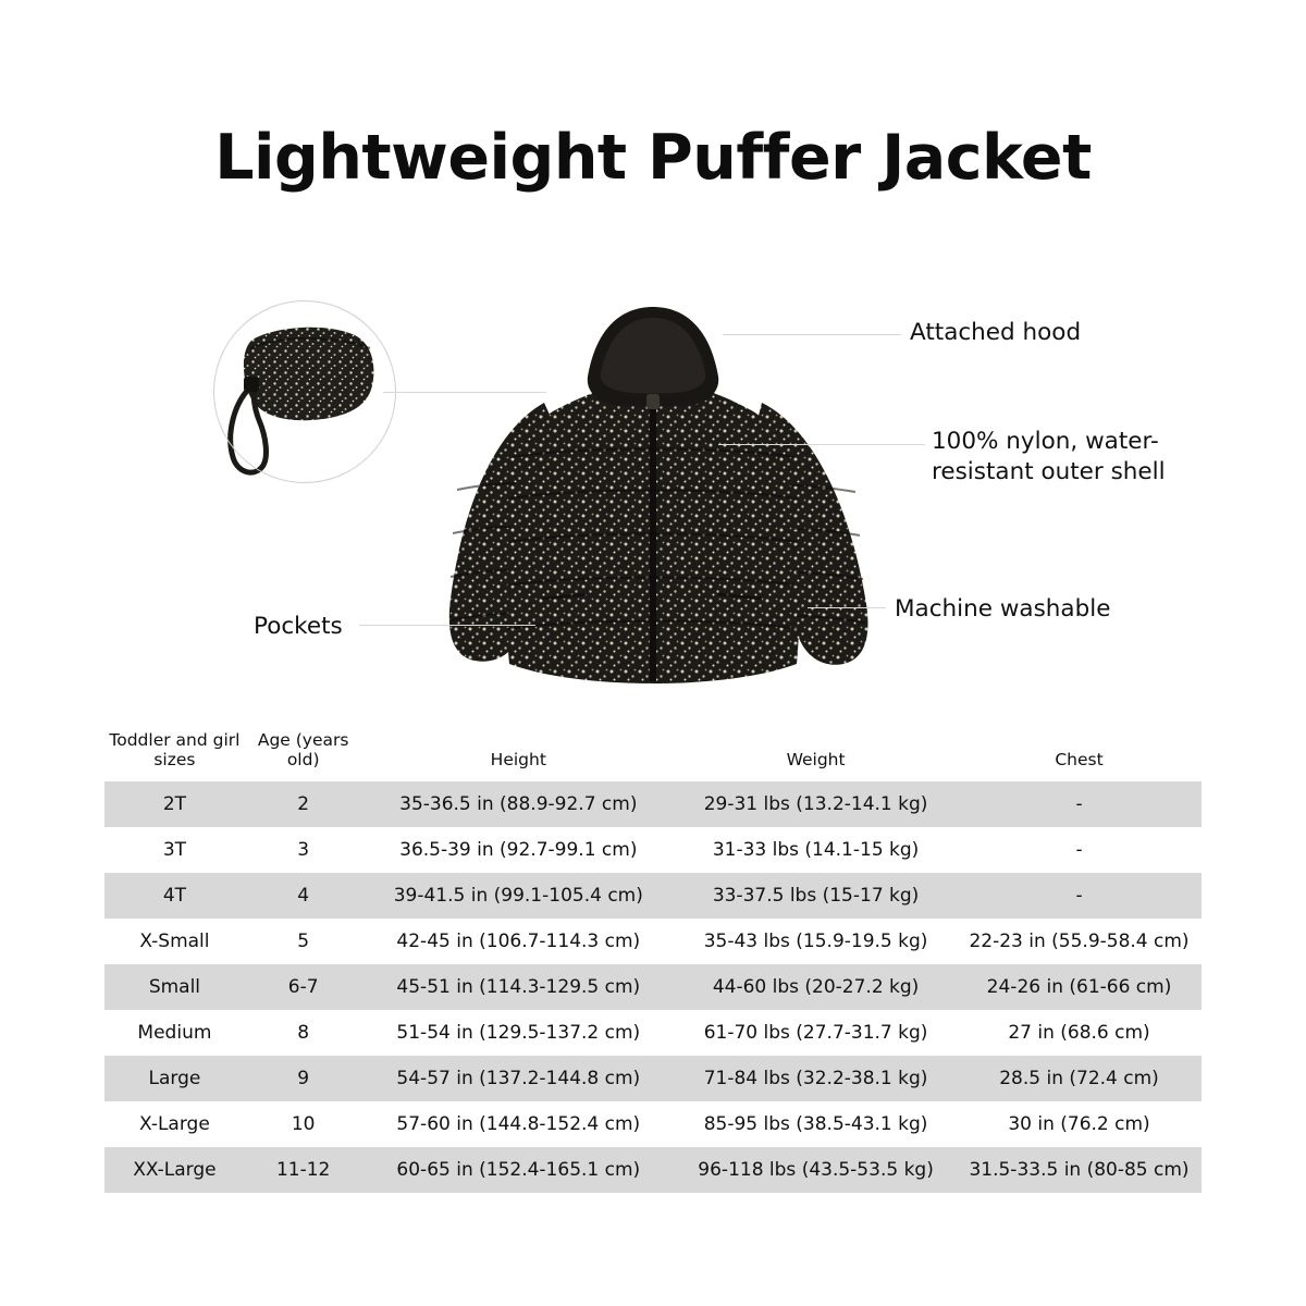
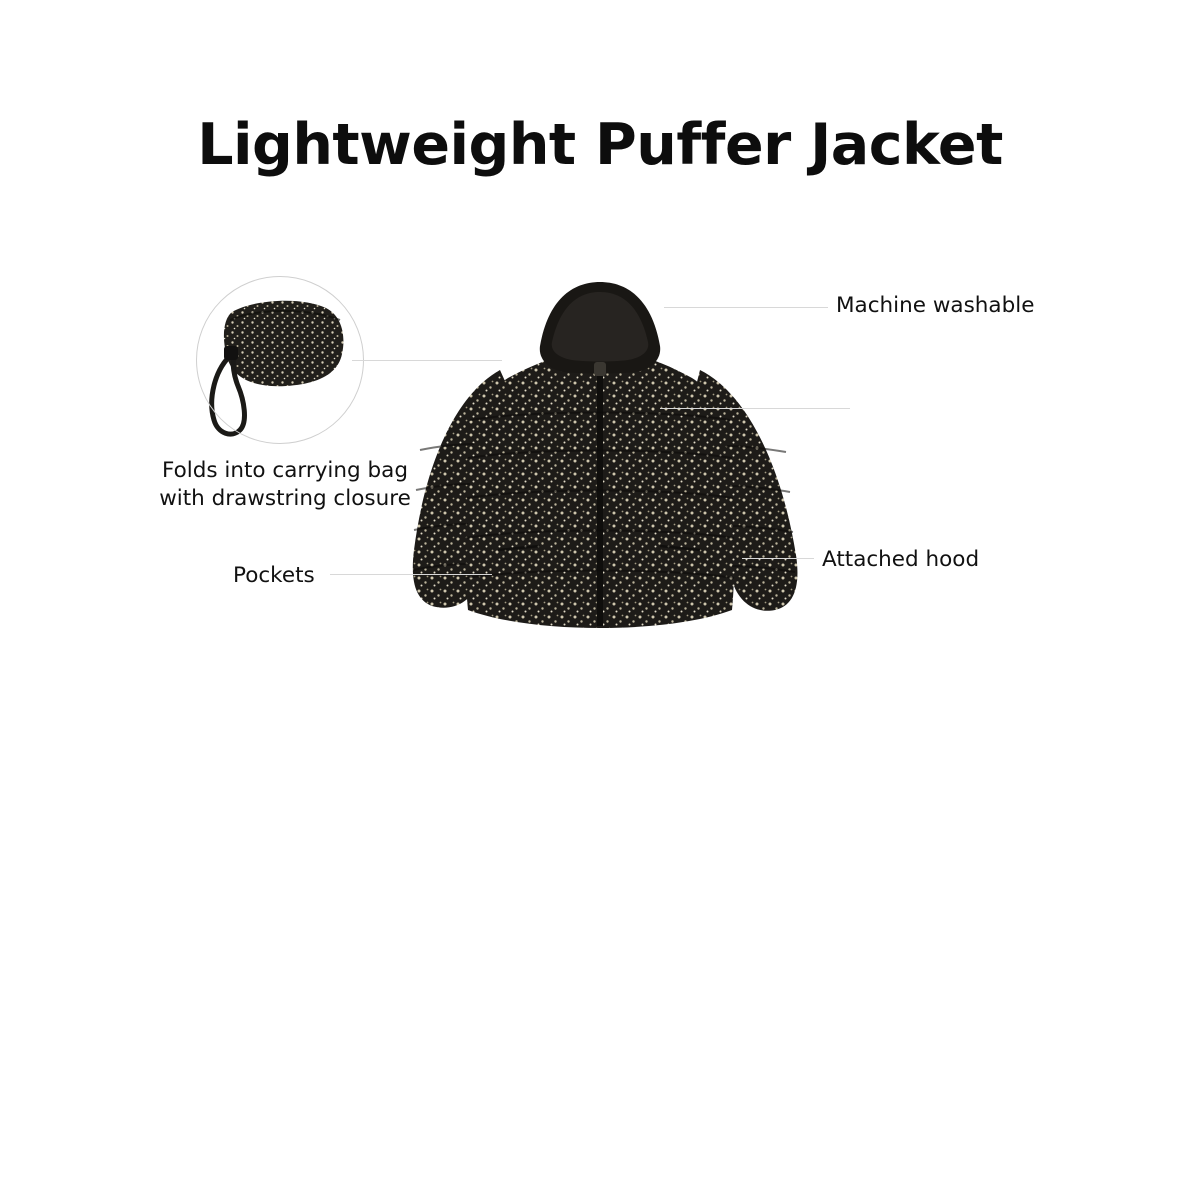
  Lightweight Puffer Jacket
- Attached hood
+ Machine washable
- 100% nylon, water-resistant outer shell
- Machine washable
+ Attached hood
+ Folds into carrying bag with drawstring closure
  Pockets
- Toddler and girl sizes	Age (years old)	Height	Weight	Chest
- 2T	2	35-36.5 in (88.9-92.7 cm)	29-31 lbs (13.2-14.1 kg)	-
- 3T	3	36.5-39 in (92.7-99.1 cm)	31-33 lbs (14.1-15 kg)	-
- 4T	4	39-41.5 in (99.1-105.4 cm)	33-37.5 lbs (15-17 kg)	-
- X-Small	5	42-45 in (106.7-114.3 cm)	35-43 lbs (15.9-19.5 kg)	22-23 in (55.9-58.4 cm)
- Small	6-7	45-51 in (114.3-129.5 cm)	44-60 lbs (20-27.2 kg)	24-26 in (61-66 cm)
- Medium	8	51-54 in (129.5-137.2 cm)	61-70 lbs (27.7-31.7 kg)	27 in (68.6 cm)
- Large	9	54-57 in (137.2-144.8 cm)	71-84 lbs (32.2-38.1 kg)	28.5 in (72.4 cm)
- X-Large	10	57-60 in (144.8-152.4 cm)	85-95 lbs (38.5-43.1 kg)	30 in (76.2 cm)
- XX-Large	11-12	60-65 in (152.4-165.1 cm)	96-118 lbs (43.5-53.5 kg)	31.5-33.5 in (80-85 cm)
